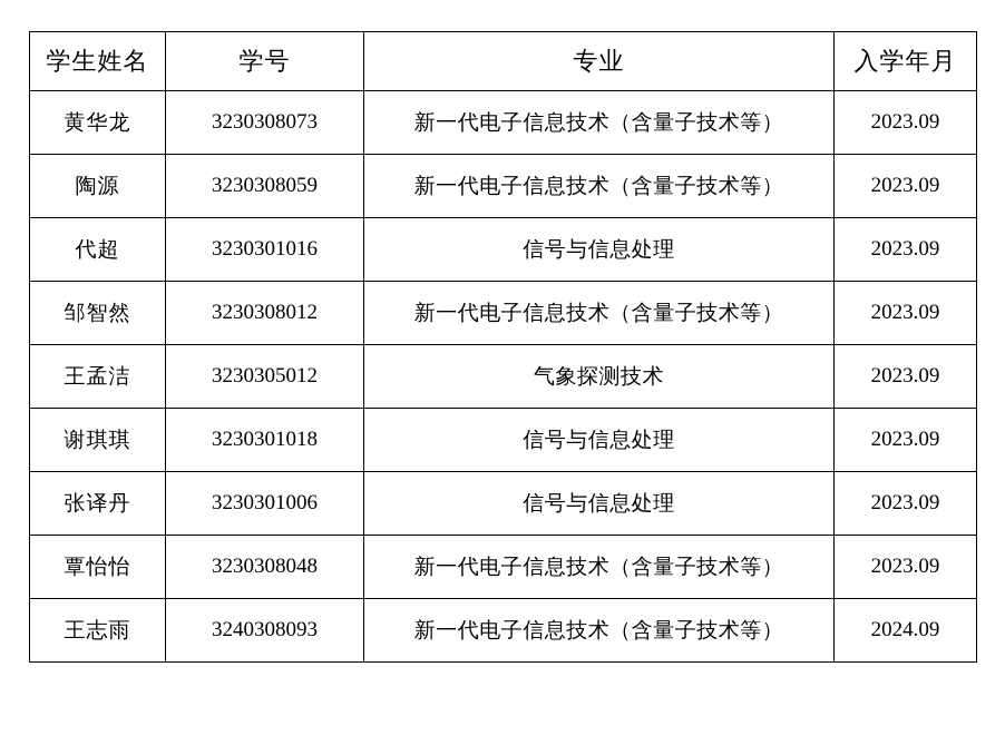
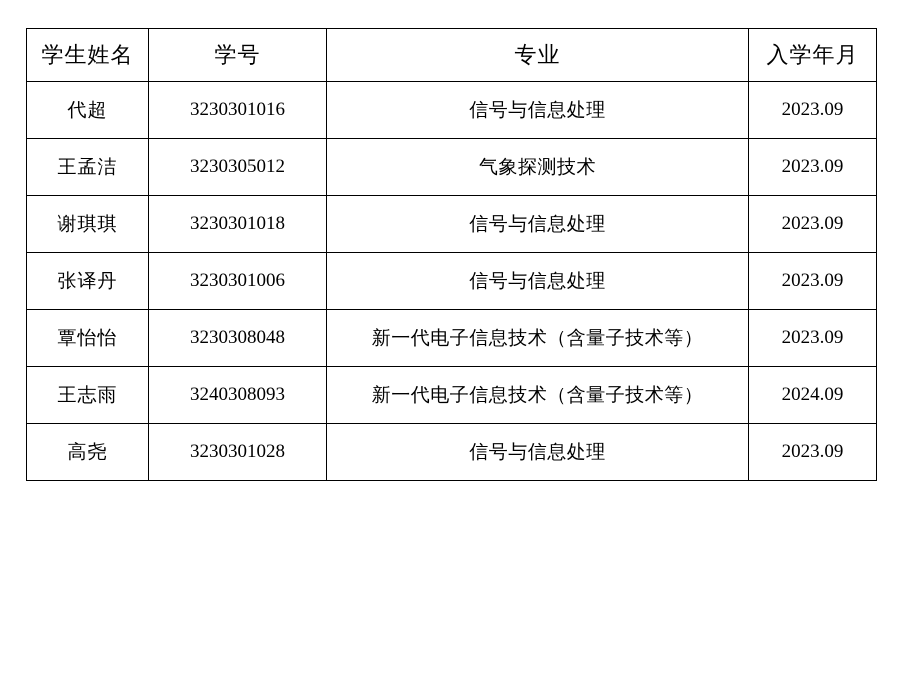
  学生姓名	学号	专业	入学年月
- 黄华龙	3230308073	新一代电子信息技术（含量子技术等）	2023.09
- 陶源	3230308059	新一代电子信息技术（含量子技术等）	2023.09
  代超	3230301016	信号与信息处理	2023.09
- 邹智然	3230308012	新一代电子信息技术（含量子技术等）	2023.09
  王孟洁	3230305012	气象探测技术	2023.09
  谢琪琪	3230301018	信号与信息处理	2023.09
  张译丹	3230301006	信号与信息处理	2023.09
  覃怡怡	3230308048	新一代电子信息技术（含量子技术等）	2023.09
  王志雨	3240308093	新一代电子信息技术（含量子技术等）	2024.09
+ 高尧	3230301028	信号与信息处理	2023.09
